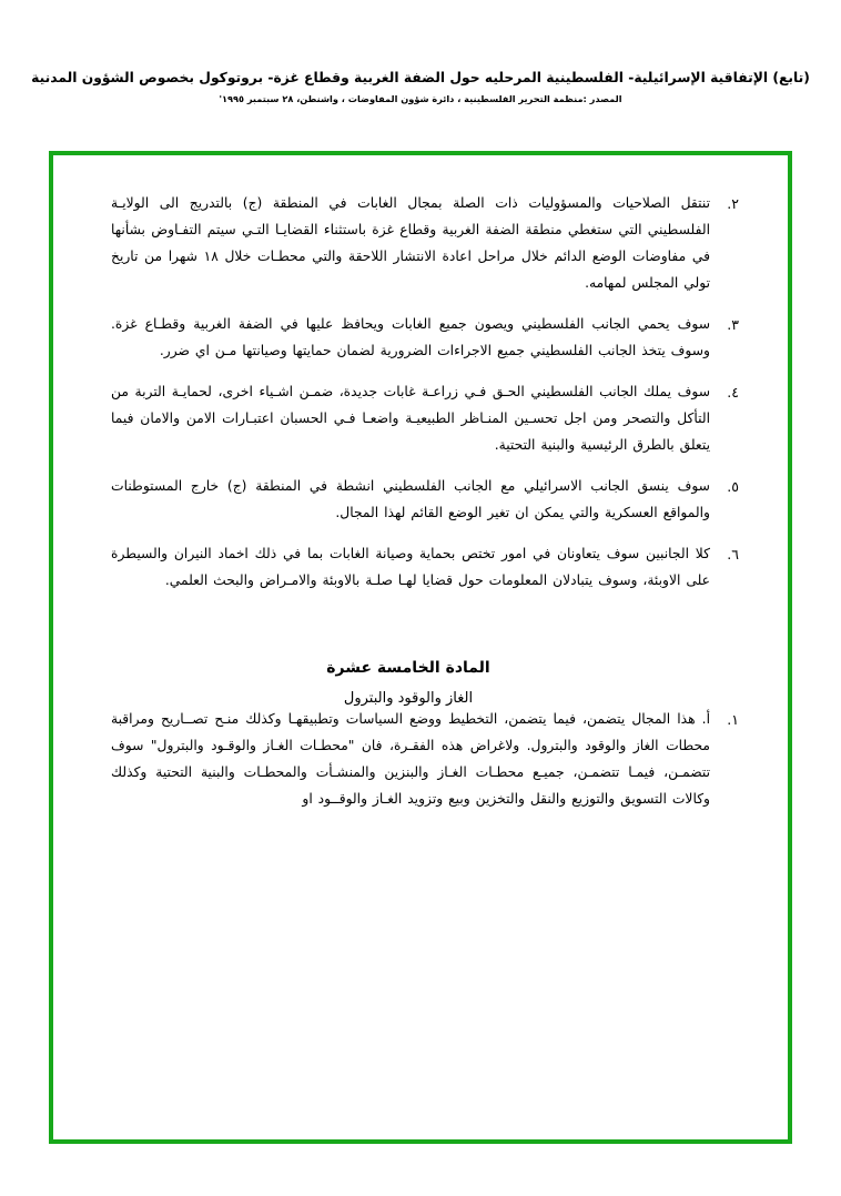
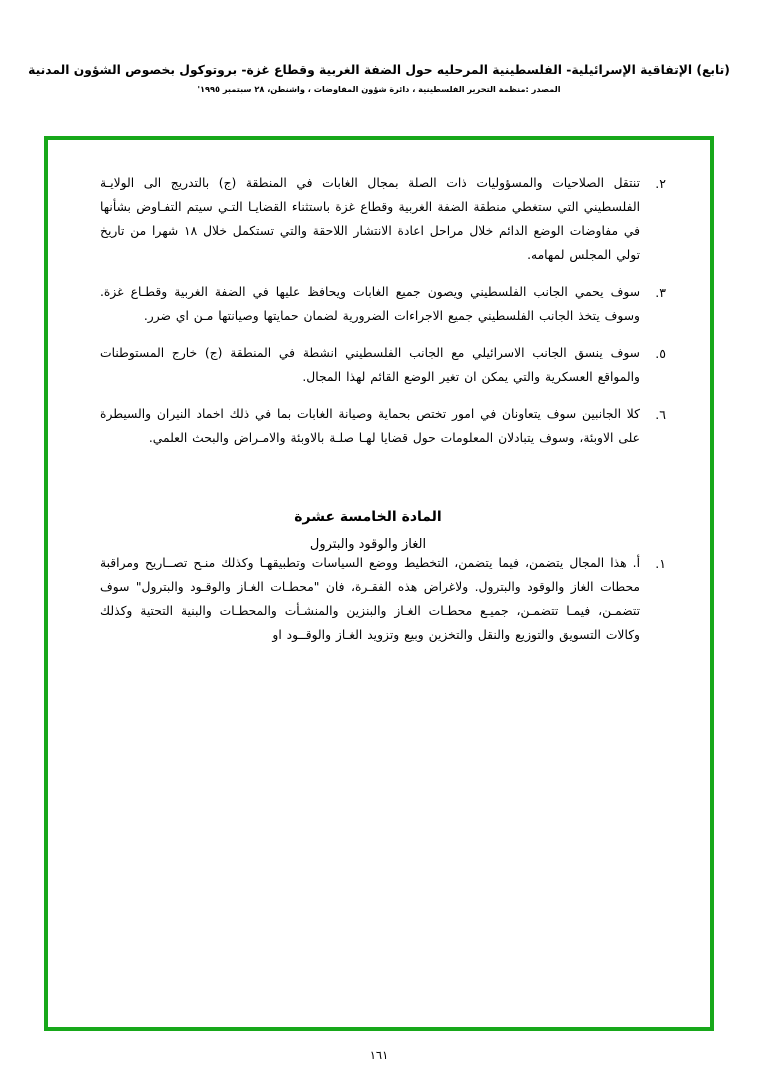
  (تابع) الإتفاقية الإسرائيلية- الفلسطينية المرحليه حول الضفة الغربية وقطاع غزة- بروتوكول بخصوص الشؤون المدنية
  المصدر :منظمة التحرير الفلسطينية ، دائرة شؤون المفاوضات ، واشنطن، ٢٨ سبتمبر ١٩٩٥'
  ٢.
- تنتقل الصلاحيات والمسؤوليات ذات الصلة بمجال الغابات في المنطقة (ج) بالتدريج الى الولايـة الفلسطيني التي ستغطي منطقة الضفة الغربية وقطاع غزة باستثناء القضايـا التـي سيتم التفـاوض بشأنها في مفاوضات الوضع الدائم خلال مراحل اعادة الانتشار اللاحقة والتي محطـات خلال ١٨ شهرا من تاريخ تولي المجلس لمهامه.
+ تنتقل الصلاحيات والمسؤوليات ذات الصلة بمجال الغابات في المنطقة (ج) بالتدريج الى الولايـة الفلسطيني التي ستغطي منطقة الضفة الغربية وقطاع غزة باستثناء القضايـا التـي سيتم التفـاوض بشأنها في مفاوضات الوضع الدائم خلال مراحل اعادة الانتشار اللاحقة والتي تستكمل خلال ١٨ شهرا من تاريخ تولي المجلس لمهامه.
  ٣.
  سوف يحمي الجانب الفلسطيني ويصون جميع الغابات ويحافظ عليها في الضفة الغربية وقطـاع غزة. وسوف يتخذ الجانب الفلسطيني جميع الاجراءات الضرورية لضمان حمايتها وصيانتها مـن اي ضرر.
- ٤.
- سوف يملك الجانب الفلسطيني الحـق فـي زراعـة غابات جديدة، ضمـن اشـياء اخرى، لحمايـة التربة من التأكل والتصحر ومن اجل تحسـين المنـاظر الطبيعيـة واضعـا فـي الحسبان اعتبـارات الامن والامان فيما يتعلق بالطرق الرئيسية والبنية التحتية.
  ٥.
  سوف ينسق الجانب الاسرائيلي مع الجانب الفلسطيني انشطة في المنطقة (ج) خارج المستوطنات والمواقع العسكرية والتي يمكن ان تغير الوضع القائم لهذا المجال.
  ٦.
  كلا الجانبين سوف يتعاونان في امور تختص بحماية وصيانة الغابات بما في ذلك اخماد النيران والسيطرة على الاوبئة، وسوف يتبادلان المعلومات حول قضايا لهـا صلـة بالاوبئة والامـراض والبحث العلمي.
  المادة الخامسة عشرة
  الغاز والوقود والبترول
  ١.
  أ. هذا المجال يتضمن، فيما يتضمن، التخطيط ووضع السياسات وتطبيقهـا وكذلك منـح تصــاريح ومراقبة محطات الغاز والوقود والبترول. ولاغراض هذه الفقـرة، فان "محطـات الغـاز والوقـود والبترول" سوف تتضمـن، فيمـا تتضمـن، جميـع محطـات الغـاز والبنزين والمنشـأت والمحطـات والبنية التحتية وكذلك وكالات التسويق والتوزيع والنقل والتخزين وبيع وتزويد الغـاز والوقــود او
+ ١٦١
